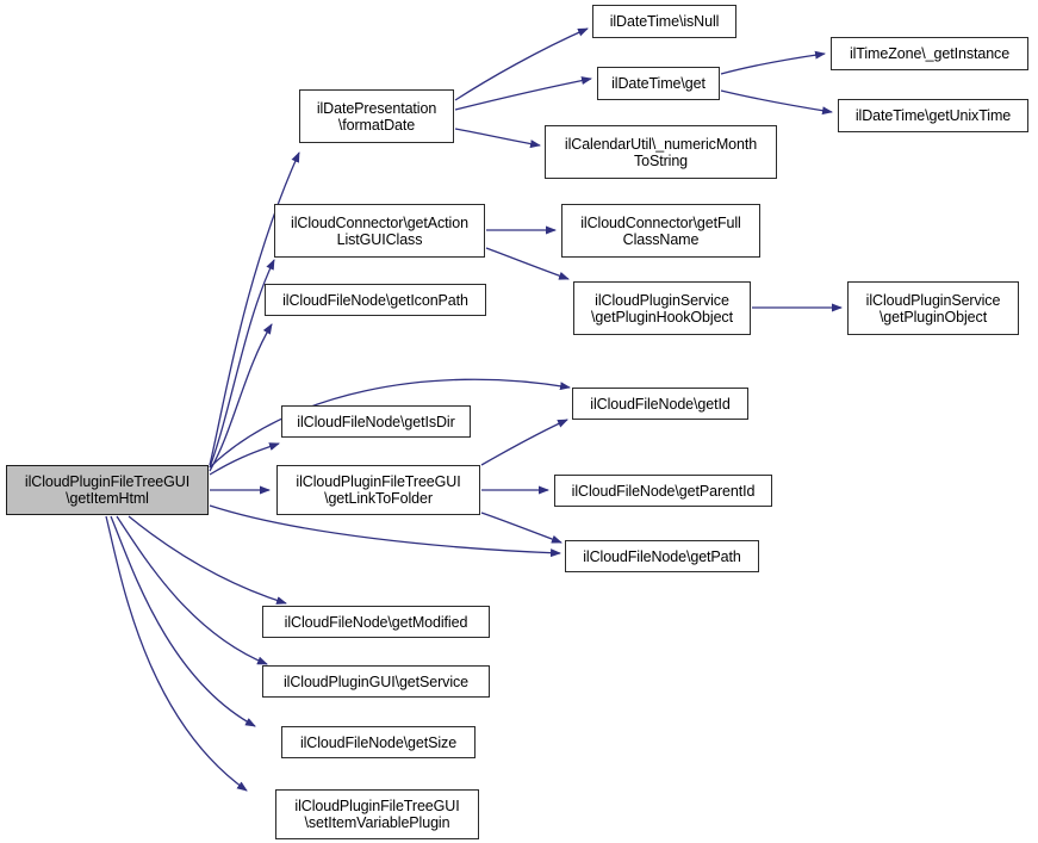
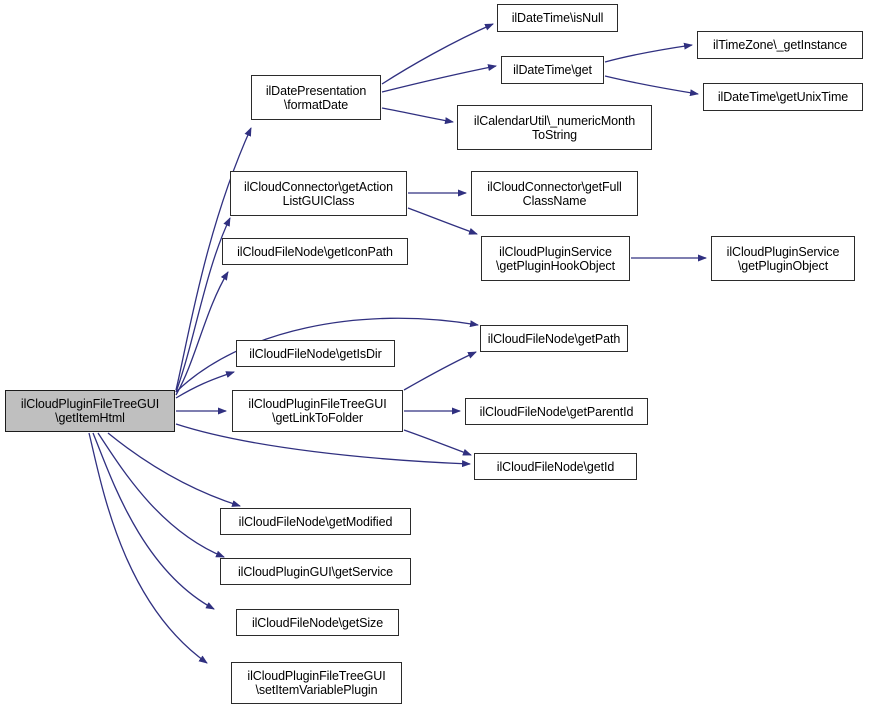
  ilCloudPluginFileTreeGUI
  \getItemHtml
  ilDatePresentation
  \formatDate
  ilDateTime\isNull
  ilDateTime\get
  ilTimeZone\_getInstance
  ilDateTime\getUnixTime
  ilCalendarUtil\_numericMonth
  ToString
  ilCloudConnector\getAction
  ListGUIClass
  ilCloudConnector\getFull
  ClassName
  ilCloudFileNode\getIconPath
  ilCloudPluginService
  \getPluginHookObject
  ilCloudPluginService
  \getPluginObject
- ilCloudFileNode\getId
+ ilCloudFileNode\getPath
  ilCloudFileNode\getIsDir
  ilCloudPluginFileTreeGUI
  \getLinkToFolder
  ilCloudFileNode\getParentId
- ilCloudFileNode\getPath
+ ilCloudFileNode\getId
  ilCloudFileNode\getModified
  ilCloudPluginGUI\getService
  ilCloudFileNode\getSize
  ilCloudPluginFileTreeGUI
  \setItemVariablePlugin
